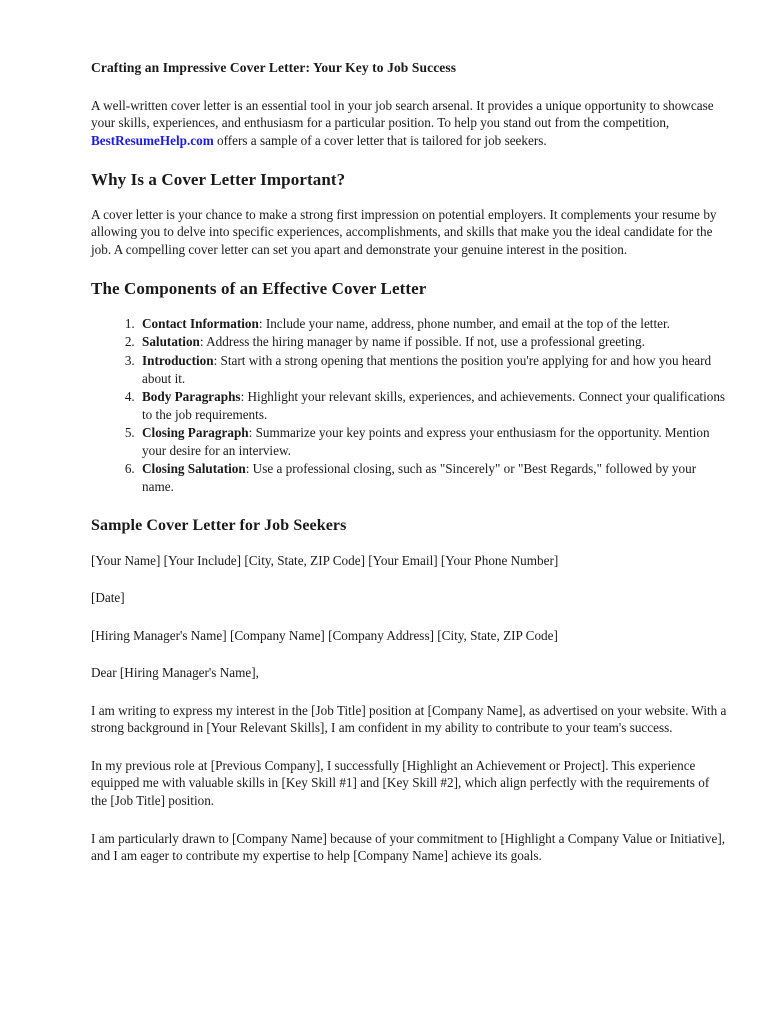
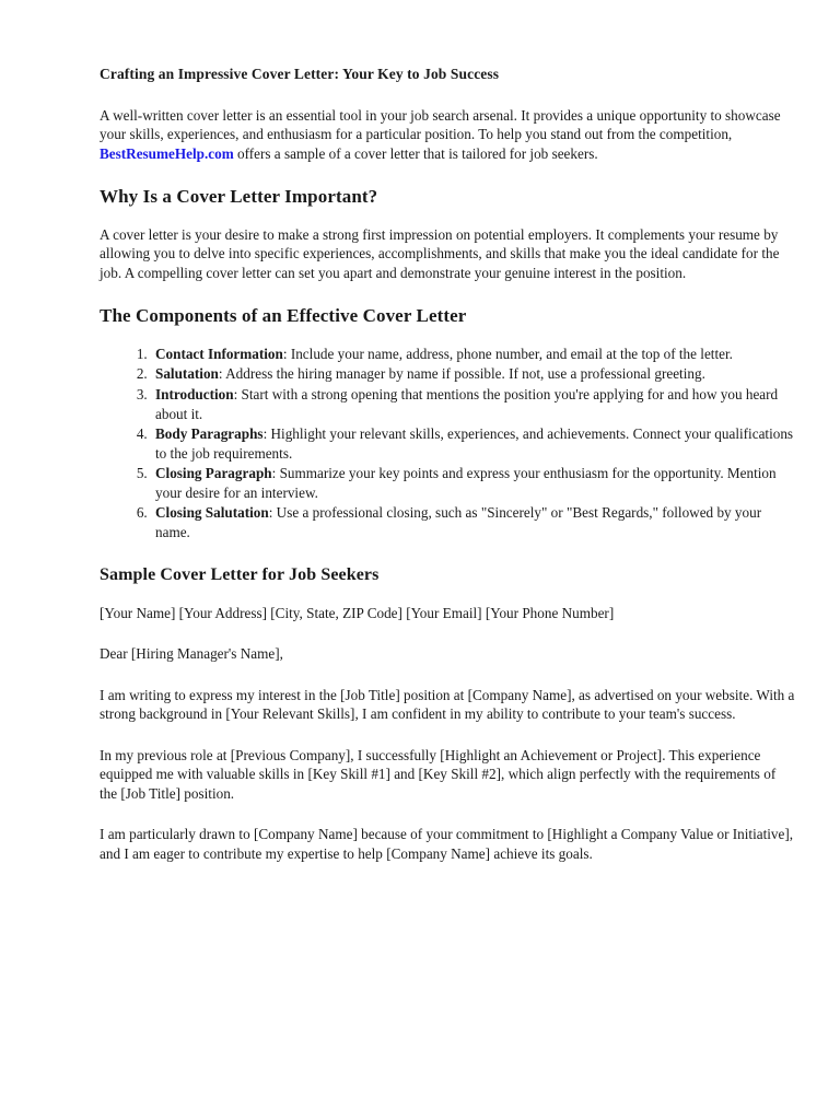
  Crafting an Impressive Cover Letter: Your Key to Job Success
  A well-written cover letter is an essential tool in your job search arsenal. It provides a unique opportunity to showcase your skills, experiences, and enthusiasm for a particular position. To help you stand out from the competition, BestResumeHelp.com offers a sample of a cover letter that is tailored for job seekers.
  Why Is a Cover Letter Important?
- A cover letter is your chance to make a strong first impression on potential employers. It complements your resume by allowing you to delve into specific experiences, accomplishments, and skills that make you the ideal candidate for the job. A compelling cover letter can set you apart and demonstrate your genuine interest in the position.
+ A cover letter is your desire to make a strong first impression on potential employers. It complements your resume by allowing you to delve into specific experiences, accomplishments, and skills that make you the ideal candidate for the job. A compelling cover letter can set you apart and demonstrate your genuine interest in the position.
  The Components of an Effective Cover Letter
  Contact Information: Include your name, address, phone number, and email at the top of the letter.
  Salutation: Address the hiring manager by name if possible. If not, use a professional greeting.
  Introduction: Start with a strong opening that mentions the position you're applying for and how you heard about it.
  Body Paragraphs: Highlight your relevant skills, experiences, and achievements. Connect your qualifications to the job requirements.
  Closing Paragraph: Summarize your key points and express your enthusiasm for the opportunity. Mention your desire for an interview.
  Closing Salutation: Use a professional closing, such as "Sincerely" or "Best Regards," followed by your name.
  Sample Cover Letter for Job Seekers
- [Your Name] [Your Include] [City, State, ZIP Code] [Your Email] [Your Phone Number]
+ [Your Name] [Your Address] [City, State, ZIP Code] [Your Email] [Your Phone Number]
- [Date]
- [Hiring Manager's Name] [Company Name] [Company Address] [City, State, ZIP Code]
  Dear [Hiring Manager's Name],
  I am writing to express my interest in the [Job Title] position at [Company Name], as advertised on your website. With a strong background in [Your Relevant Skills], I am confident in my ability to contribute to your team's success.
  In my previous role at [Previous Company], I successfully [Highlight an Achievement or Project]. This experience equipped me with valuable skills in [Key Skill #1] and [Key Skill #2], which align perfectly with the requirements of the [Job Title] position.
  I am particularly drawn to [Company Name] because of your commitment to [Highlight a Company Value or Initiative], and I am eager to contribute my expertise to help [Company Name] achieve its goals.
